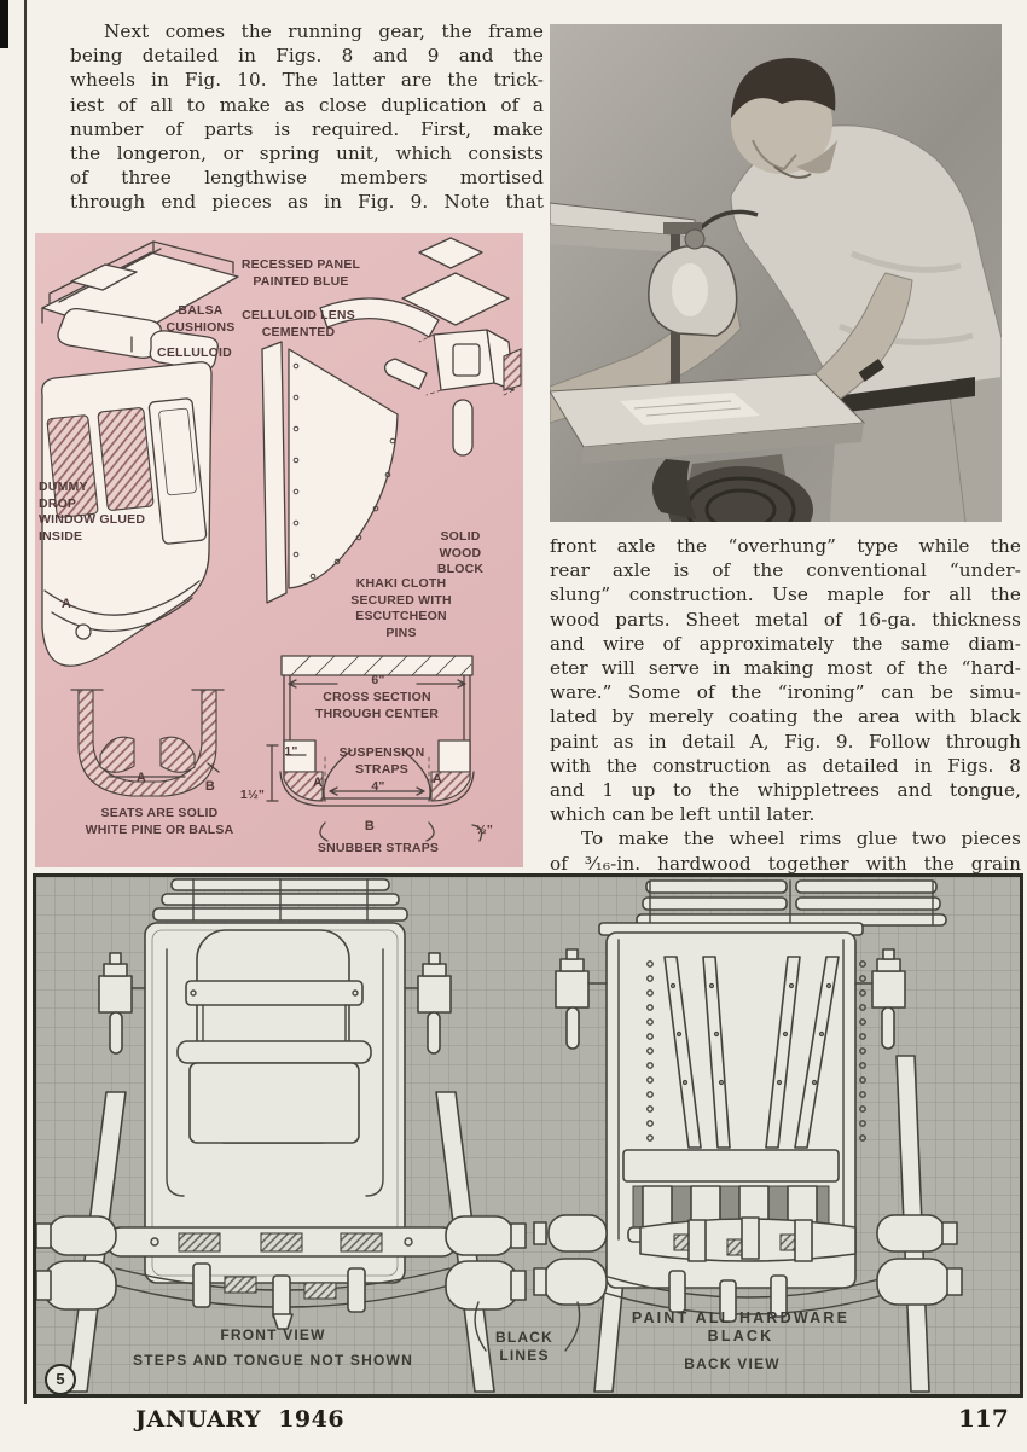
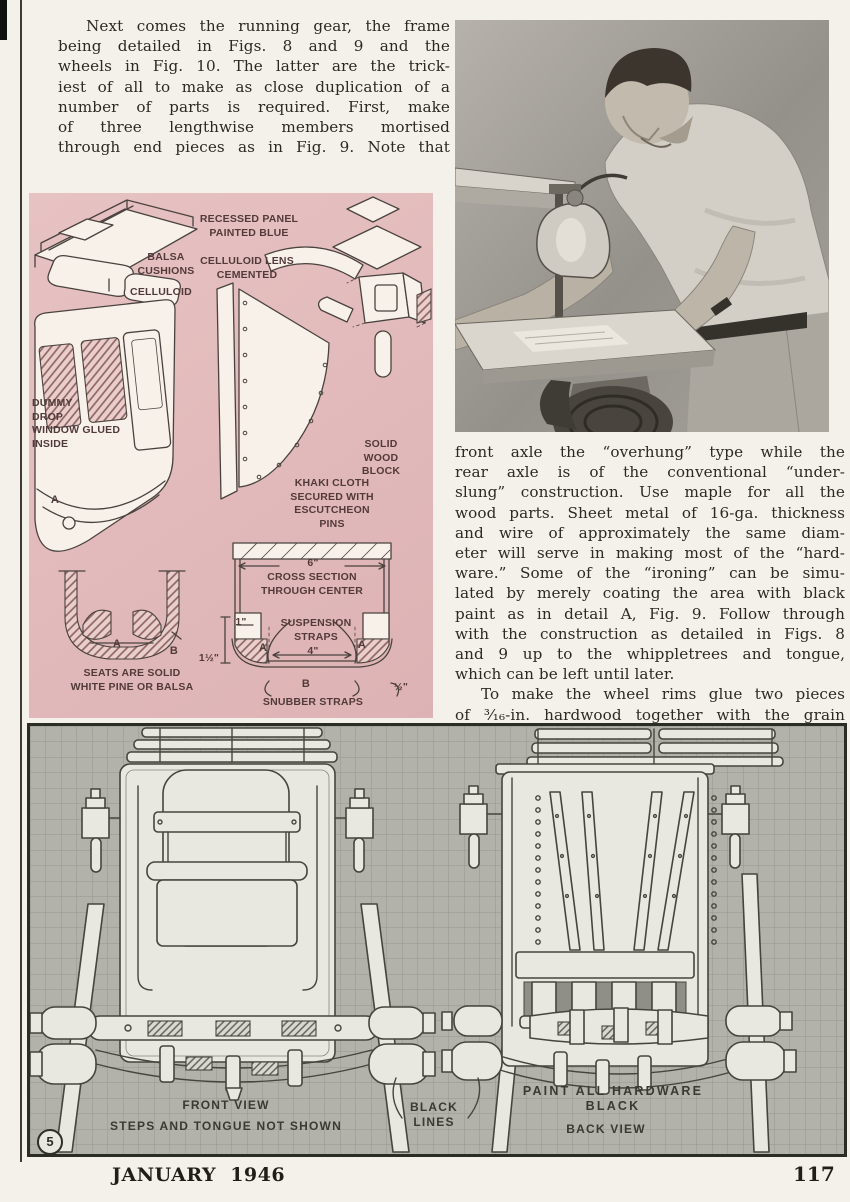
  Next comes the running gear, the frame
  being detailed in Figs. 8 and 9 and the
  wheels in Fig. 10. The latter are the trick-
  iest of all to make as close duplication of a
  number of parts is required. First, make
- the longeron, or spring unit, which consists
  of three lengthwise members mortised
  through end pieces as in Fig. 9. Note that
  front axle the “overhung” type while the
  rear axle is of the conventional “under-
  slung” construction. Use maple for all the
  wood parts. Sheet metal of 16-ga. thickness
  and wire of approximately the same diam-
  eter will serve in making most of the “hard-
  ware.” Some of the “ironing” can be simu-
  lated by merely coating the area with black
  paint as in detail A, Fig. 9. Follow through
  with the construction as detailed in Figs. 8
- and 1 up to the whippletrees and tongue,
+ and 9 up to the whippletrees and tongue,
  which can be left until later.
  To make the wheel rims glue two pieces
  of ³⁄₁₆-in. hardwood together with the grain
  RECESSED PANEL
  PAINTED BLUE
  CELLULOID LENS
  CEMENTED
  BALSA
  CUSHIONS
  CELLULOID
  DUMMY
  DROP
  WINDOW GLUED
  INSIDE
  A
  SOLID WOOD
  BLOCK
  KHAKI CLOTH
  SECURED WITH
  ESCUTCHEON
  PINS
  6"
  CROSS SECTION
  THROUGH CENTER
  1"
  SUSPENSION
  STRAPS
  A
  A
  1½"
  4"
  B
  ½"
  SNUBBER STRAPS
  SEATS ARE SOLID
  WHITE PINE OR BALSA
  A
  B
  FRONT VIEW
  STEPS AND TONGUE NOT SHOWN
  BLACK
  LINES
  PAINT ALL HARDWARE BLACK
  BACK VIEW
  5
  JANUARY 1946
  117
